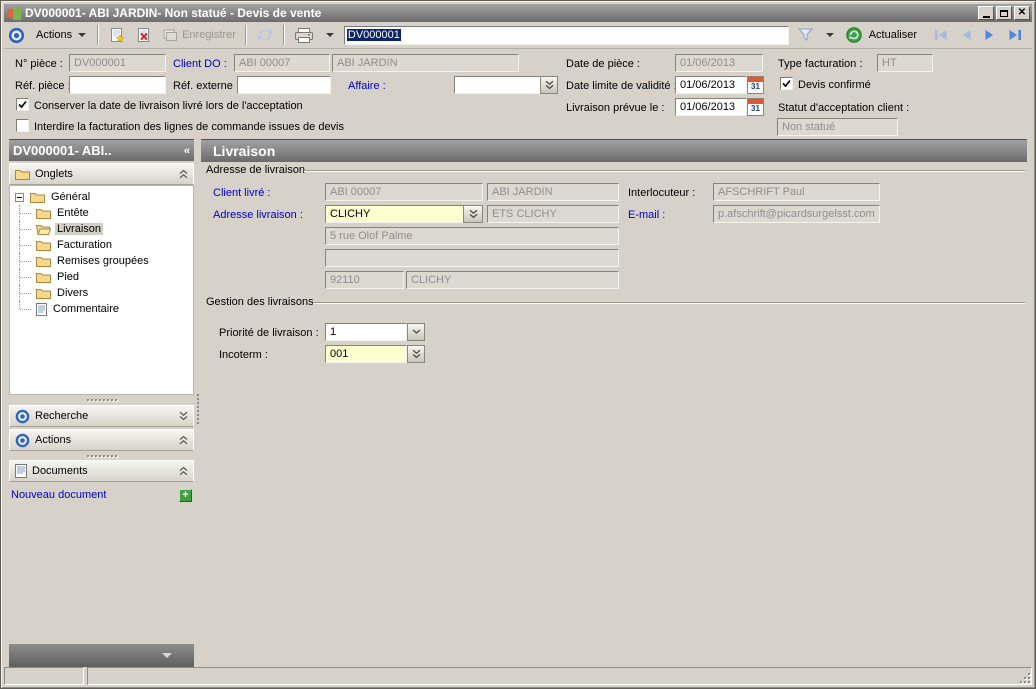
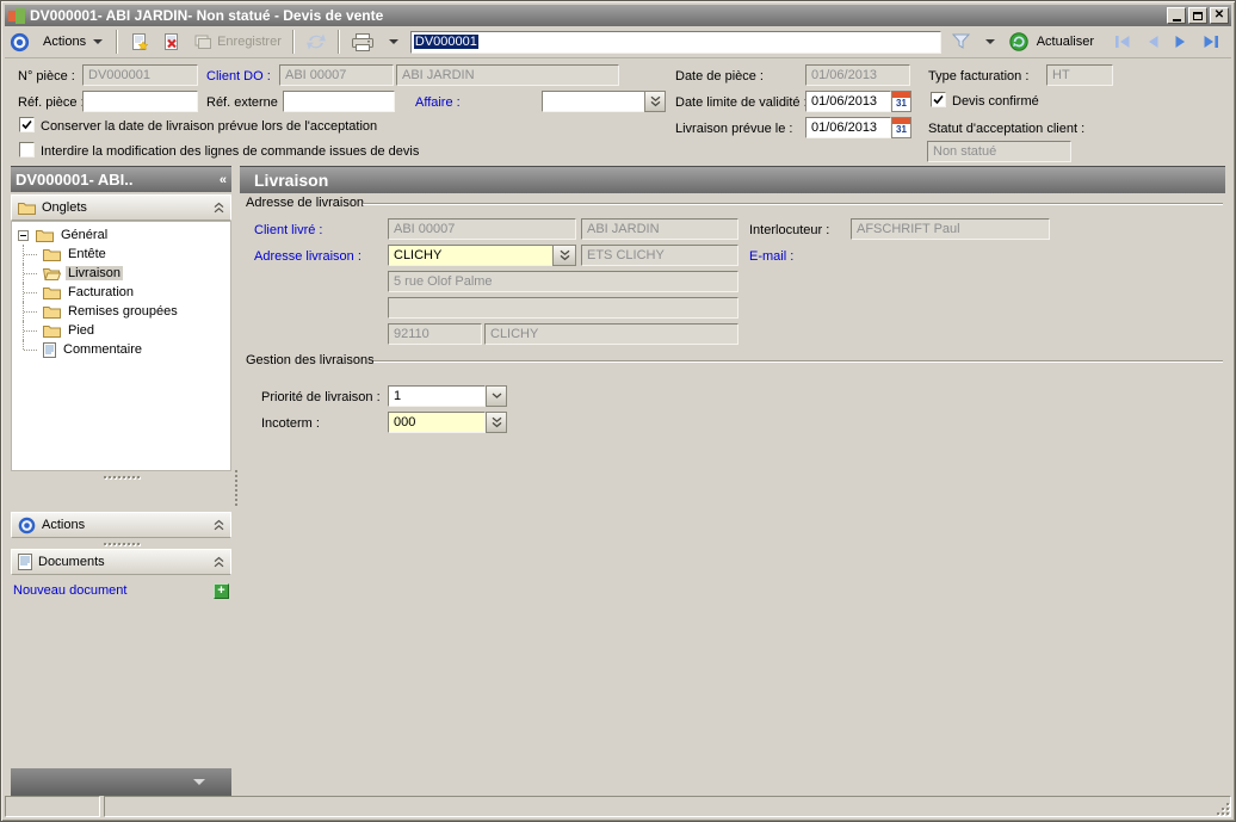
  DV000001- ABI JARDIN- Non statué - Devis de vente
  ✕
  Actions
  Enregistrer
  DV000001
  Actualiser
  N° pièce :
  DV000001
  Client DO :
  ABI 00007
  ABI JARDIN
  Réf. pièce
  Réf. externe
  Affaire :
  Date de pièce :
  01/06/2013
  Type facturation :
  HT
  Date limite de validité
  01/06/2013
  31
  Devis confirmé
  Livraison prévue le :
  01/06/2013
  31
  Statut d'acceptation client :
  Non statué
- Conserver la date de livraison livré lors de l'acceptation
+ Conserver la date de livraison prévue lors de l'acceptation
- Interdire la facturation des lignes de commande issues de devis
+ Interdire la modification des lignes de commande issues de devis
  DV000001- ABI..
  «
  Onglets
  Général
  Entête
  Livraison
  Facturation
  Remises groupées
  Pied
- Divers
  Commentaire
- Recherche
  Actions
  Documents
  Nouveau document
  +
  Livraison
  Adresse de livraison
  Client livré :
  ABI 00007
  ABI JARDIN
  Interlocuteur :
  AFSCHRIFT Paul
  Adresse livraison :
  CLICHY
  ETS CLICHY
  E-mail :
- p.afschrift@picardsurgelsst.com
  5 rue Olof Palme
  92110
  CLICHY
  Gestion des livraisons
  Priorité de livraison :
  1
  Incoterm :
- 001
+ 000
